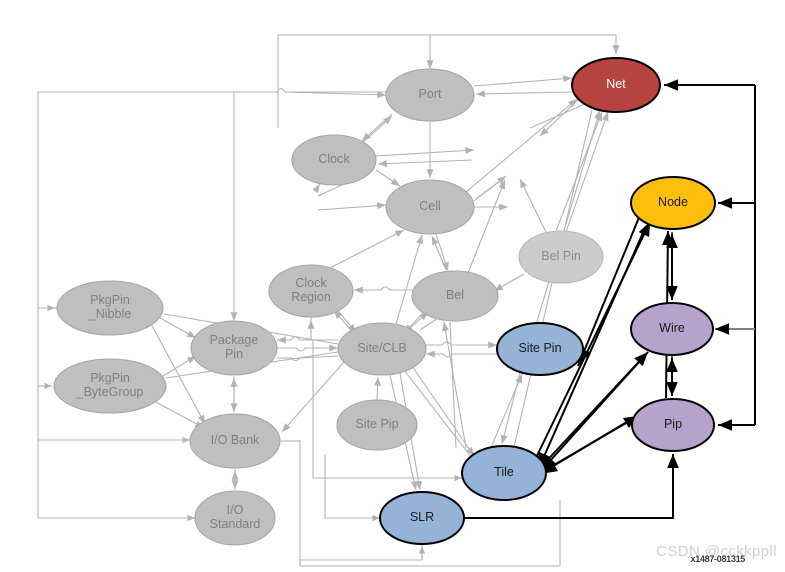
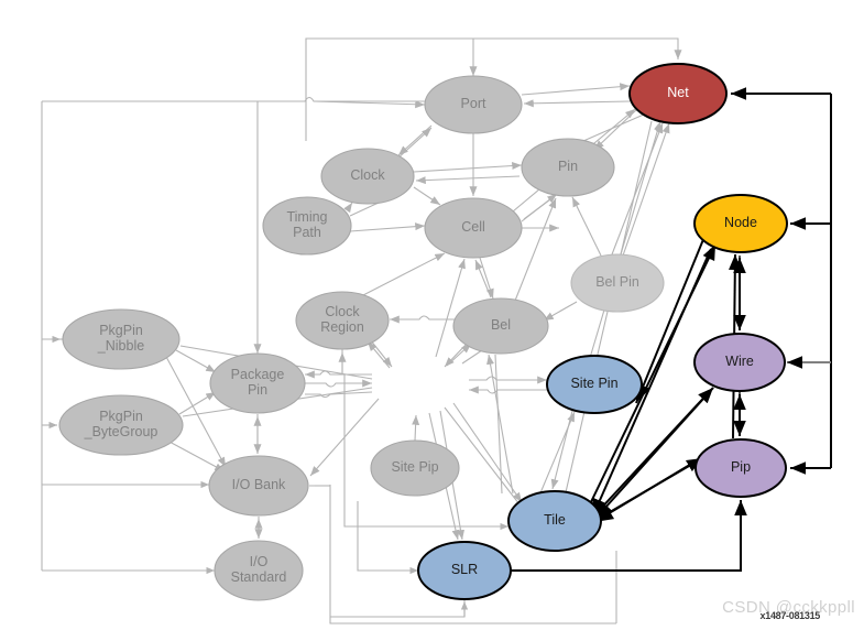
  Port
  Net
  Clock
+ Pin
+ Timing Path
  Cell
  Node
  Bel Pin
  Clock Region
  Bel
  PkgPin _Nibble
  Wire
  Package Pin
- Site/CLB
  Site Pin
  PkgPin _ByteGroup
  Pip
  Site Pip
  I/O Bank
  Tile
  I/O Standard
  SLR
  CSDN @cckkppll
  x1487-081315
